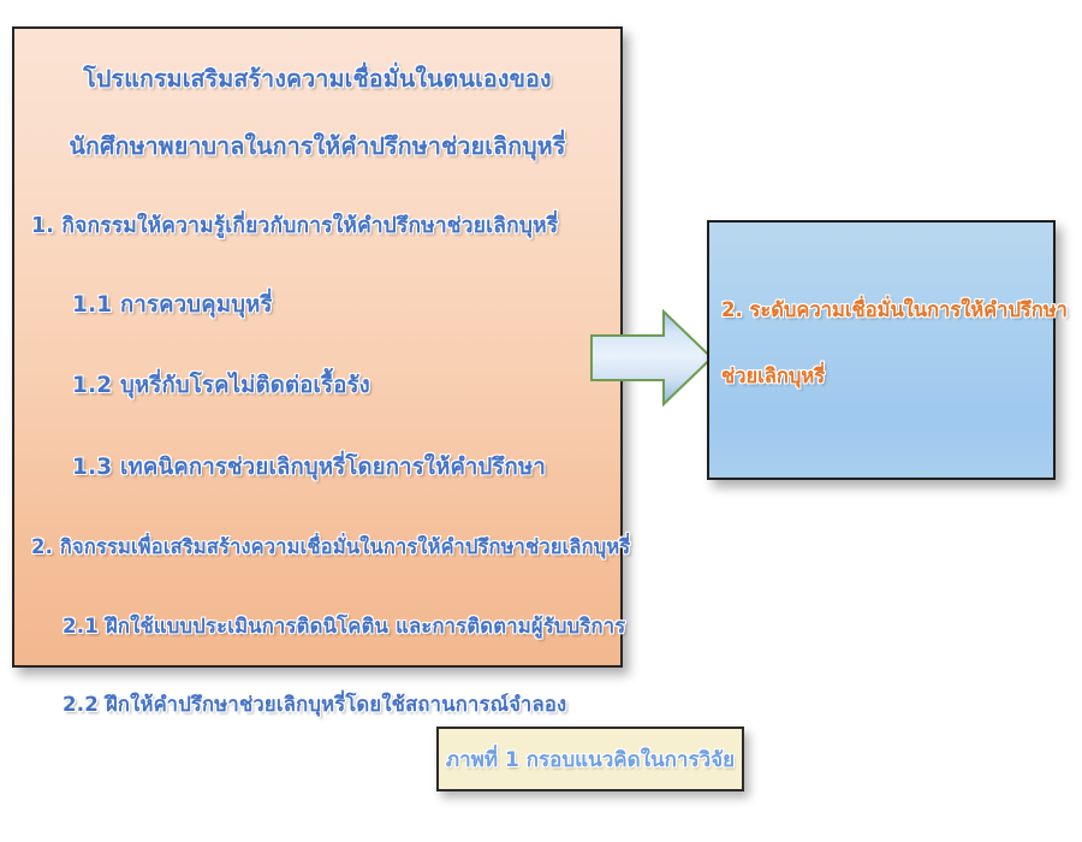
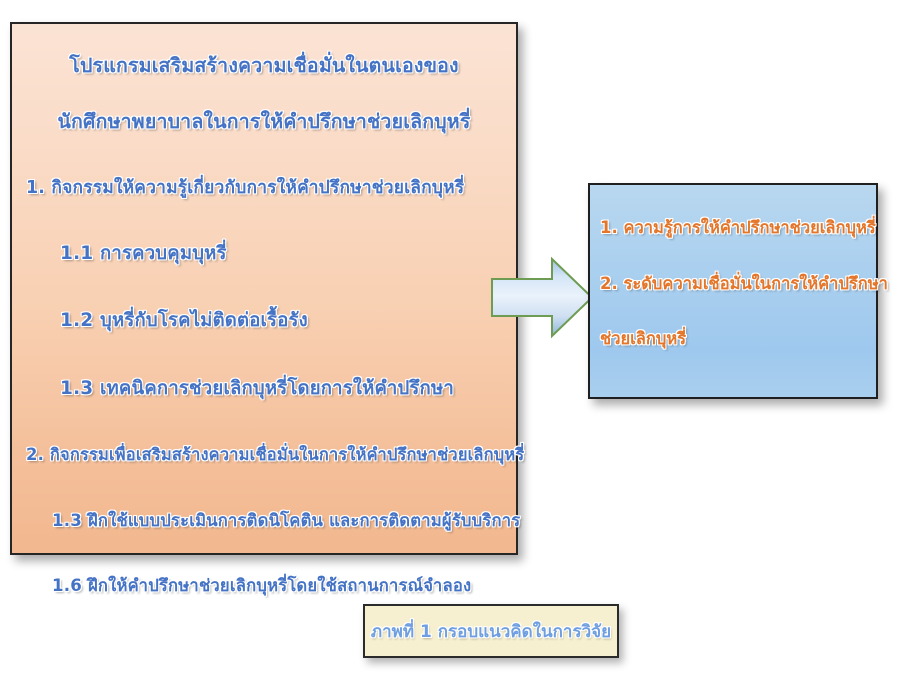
  โปรแกรมเสริมสร้างความเชื่อมั่นในตนเองของ
  นักศึกษาพยาบาลในการให้คำปรึกษาช่วยเลิกบุหรี่
  1. กิจกรรมให้ความรู้เกี่ยวกับการให้คำปรึกษาช่วยเลิกบุหรี่
  1.1 การควบคุมบุหรี่
  1.2 บุหรี่กับโรคไม่ติดต่อเรื้อรัง
  1.3 เทคนิคการช่วยเลิกบุหรี่โดยการให้คำปรึกษา
  2. กิจกรรมเพื่อเสริมสร้างความเชื่อมั่นในการให้คำปรึกษาช่วยเลิกบุหรี่
- 2.1 ฝึกใช้แบบประเมินการติดนิโคติน และการติดตามผู้รับบริการ
+ 1.3 ฝึกใช้แบบประเมินการติดนิโคติน และการติดตามผู้รับบริการ
- 2.2 ฝึกให้คำปรึกษาช่วยเลิกบุหรี่โดยใช้สถานการณ์จำลอง
+ 1.6 ฝึกให้คำปรึกษาช่วยเลิกบุหรี่โดยใช้สถานการณ์จำลอง
+ 1. ความรู้การให้คำปรึกษาช่วยเลิกบุหรี่
  2. ระดับความเชื่อมั่นในการให้คำปรึกษา
  ช่วยเลิกบุหรี่
  ภาพที่ 1 กรอบแนวคิดในการวิจัย
